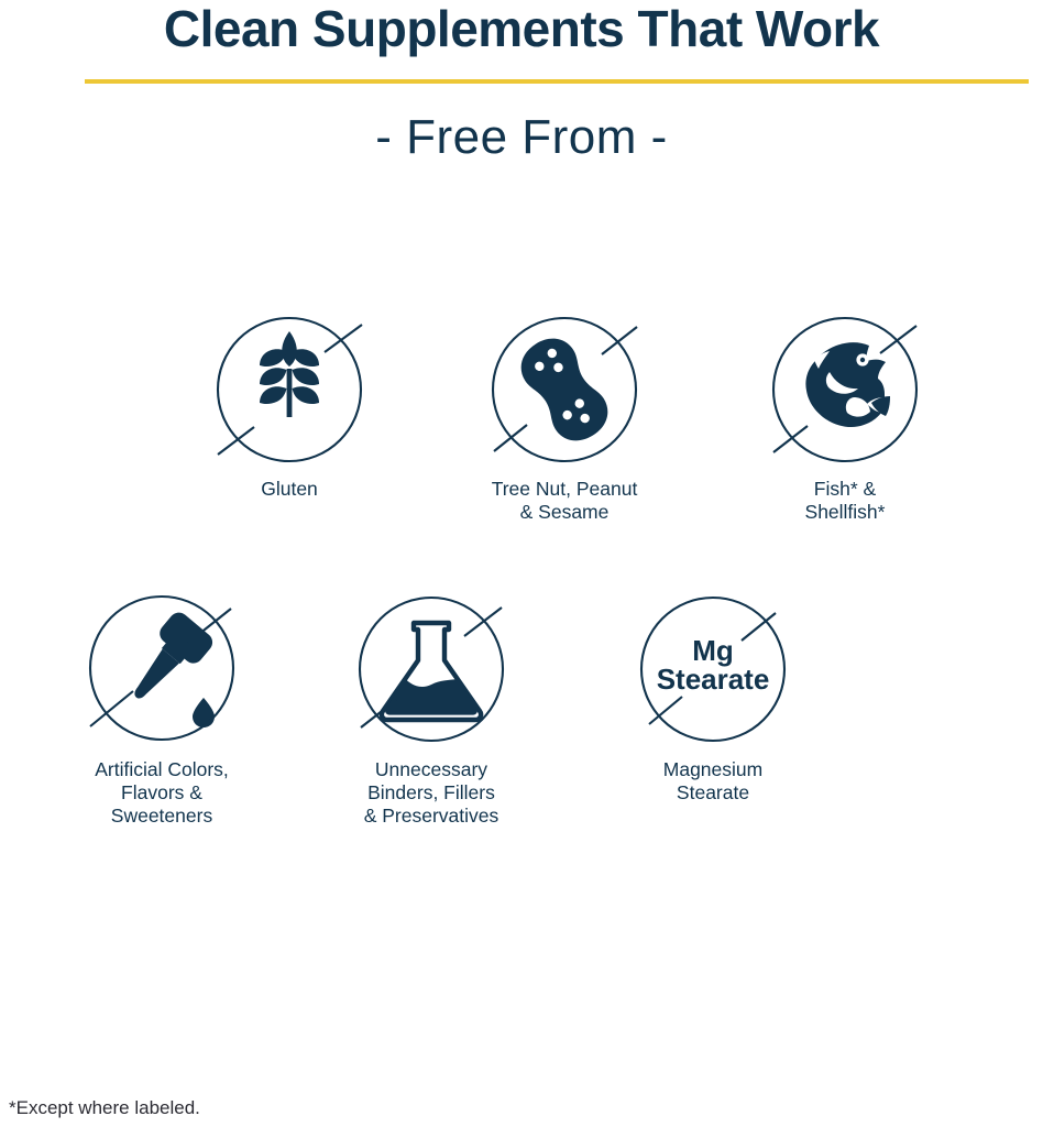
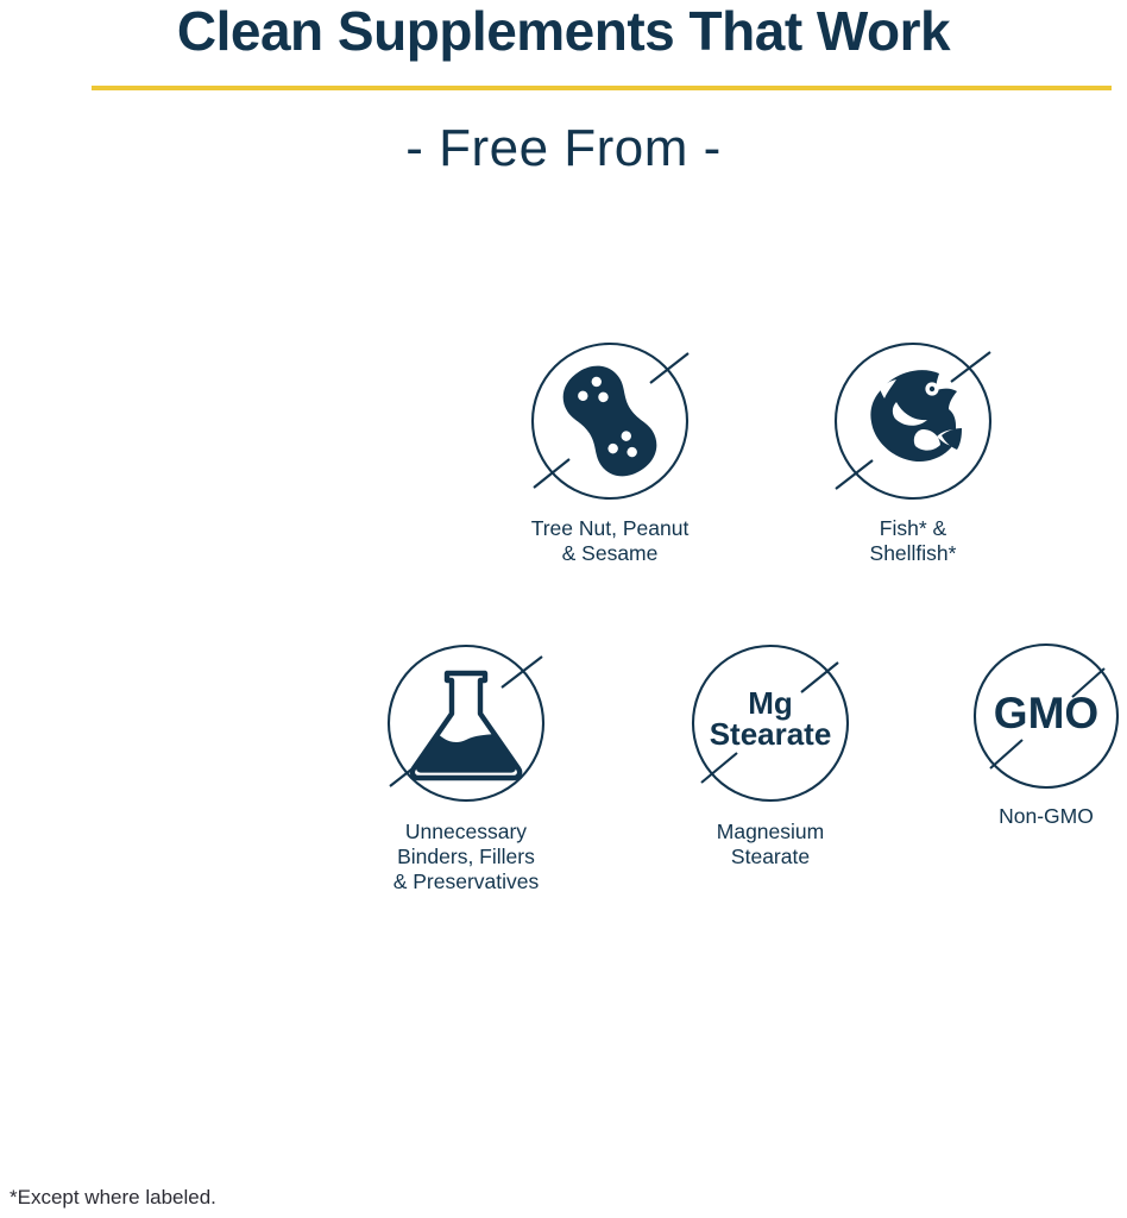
  Clean Supplements That Work
  - Free From -
- Gluten
  Tree Nut, Peanut
  & Sesame
  Fish* &
  Shellfish*
- Artificial Colors,
- Flavors &
- Sweeteners
  Unnecessary
  Binders, Fillers
  & Preservatives
  Mg
  Stearate
  Magnesium
  Stearate
+ GMO
+ Non-GMO
  *Except where labeled.
